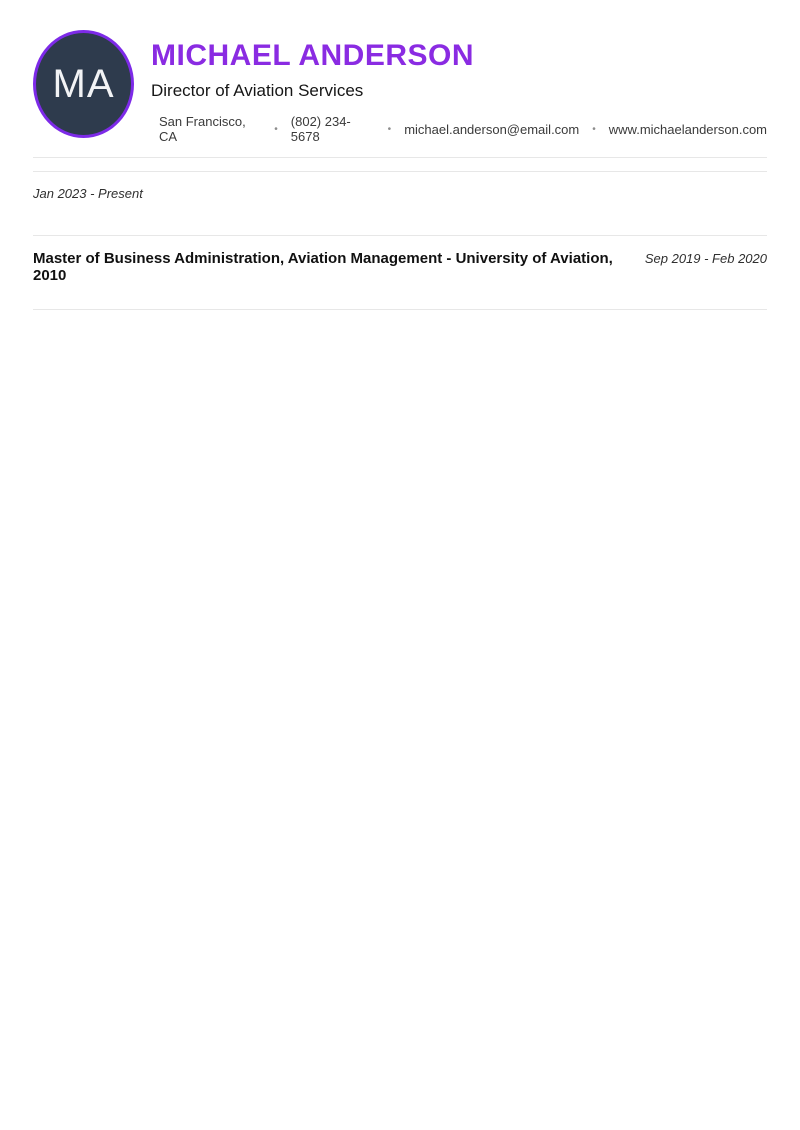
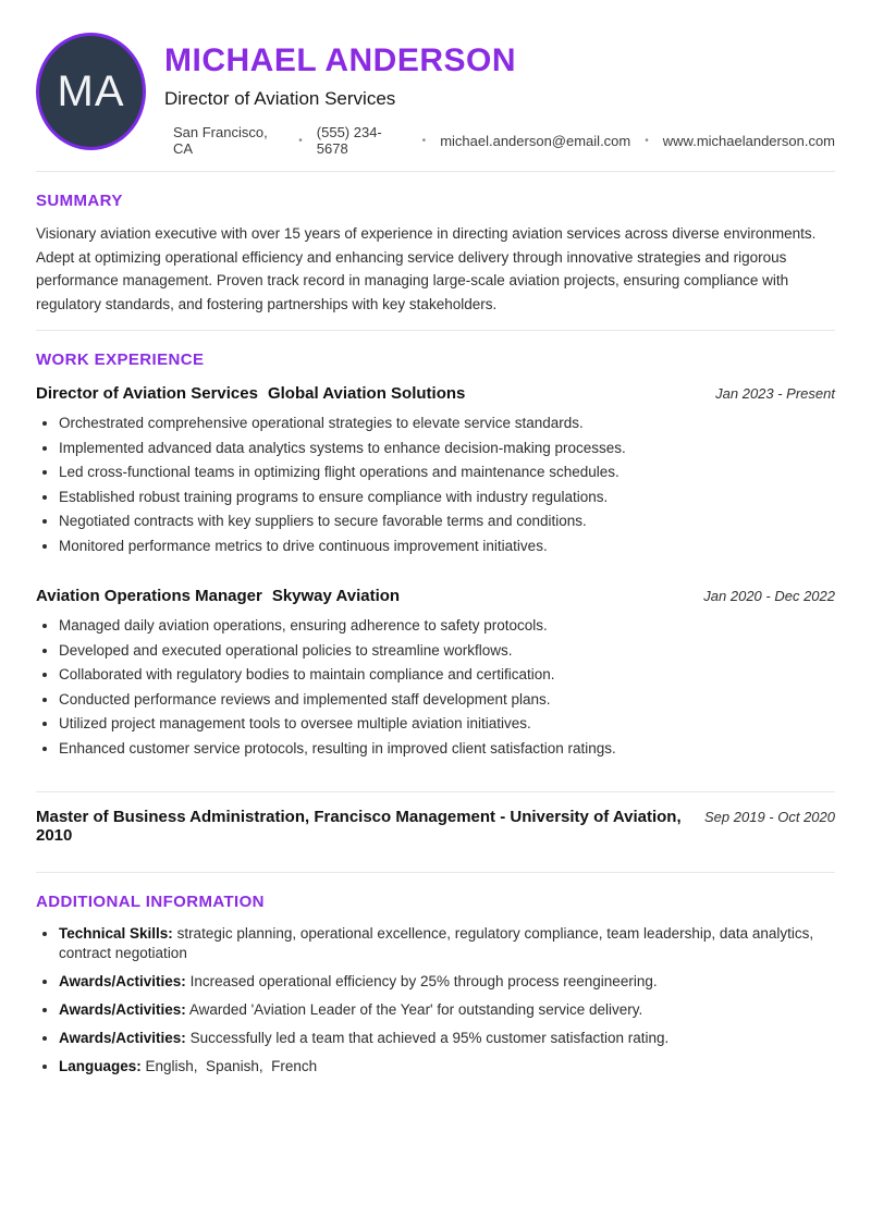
  MA
  MICHAEL ANDERSON
  Director of Aviation Services
  San Francisco, CA
  •
- (802) 234-5678
+ (555) 234-5678
  •
  michael.anderson@email.com
  •
  www.michaelanderson.com
+ SUMMARY
+ Visionary aviation executive with over 15 years of experience in directing aviation services across diverse environments. Adept at optimizing operational efficiency and enhancing service delivery through innovative strategies and rigorous performance management. Proven track record in managing large-scale aviation projects, ensuring compliance with regulatory standards, and fostering partnerships with key stakeholders.
+ WORK EXPERIENCE
+ Director of Aviation Services Global Aviation Solutions
  Jan 2023 - Present
+ Orchestrated comprehensive operational strategies to elevate service standards.
+ Implemented advanced data analytics systems to enhance decision-making processes.
+ Led cross-functional teams in optimizing flight operations and maintenance schedules.
+ Established robust training programs to ensure compliance with industry regulations.
+ Negotiated contracts with key suppliers to secure favorable terms and conditions.
+ Monitored performance metrics to drive continuous improvement initiatives.
+ Aviation Operations Manager Skyway Aviation
+ Jan 2020 - Dec 2022
+ Managed daily aviation operations, ensuring adherence to safety protocols.
+ Developed and executed operational policies to streamline workflows.
+ Collaborated with regulatory bodies to maintain compliance and certification.
+ Conducted performance reviews and implemented staff development plans.
+ Utilized project management tools to oversee multiple aviation initiatives.
+ Enhanced customer service protocols, resulting in improved client satisfaction ratings.
- Master of Business Administration, Aviation Management - University of Aviation, 2010
+ Master of Business Administration, Francisco Management - University of Aviation, 2010
- Sep 2019 - Feb 2020
+ Sep 2019 - Oct 2020
+ ADDITIONAL INFORMATION
+ Technical Skills: strategic planning, operational excellence, regulatory compliance, team leadership, data analytics, contract negotiation
+ Awards/Activities: Increased operational efficiency by 25% through process reengineering.
+ Awards/Activities: Awarded 'Aviation Leader of the Year' for outstanding service delivery.
+ Awards/Activities: Successfully led a team that achieved a 95% customer satisfaction rating.
+ Languages: English, Spanish, French
